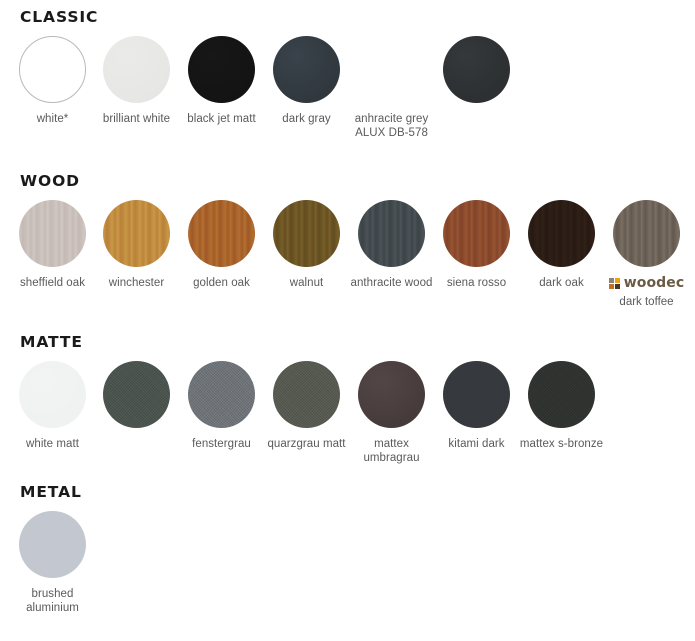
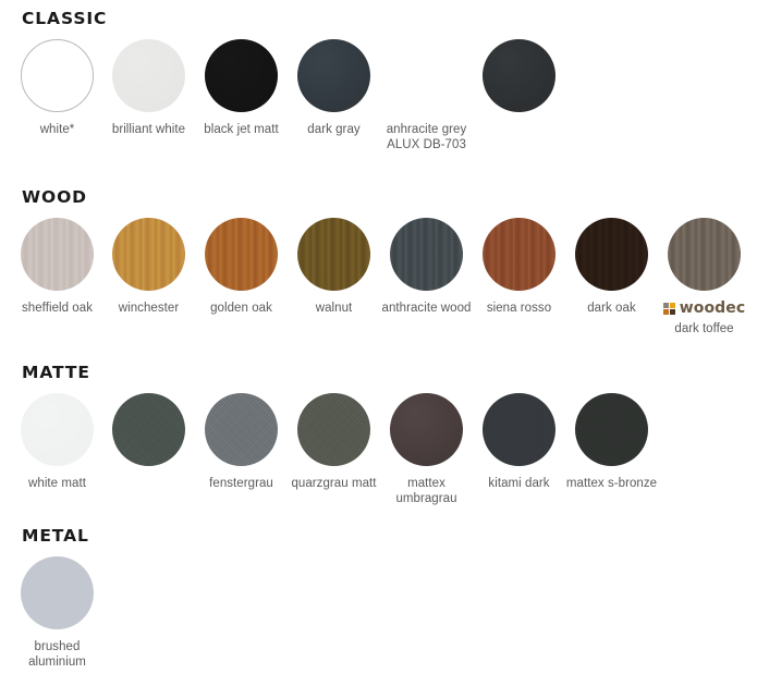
  CLASSIC
  white*
  brilliant white
  black jet matt
  dark gray
- anhracite grey ALUX DB-578
+ anhracite grey ALUX DB-703
  WOOD
  sheffield oak
  winchester
  golden oak
  walnut
  anthracite wood
  siena rosso
  dark oak
  woodec
  dark toffee
  MATTE
  white matt
  fenstergrau
  quarzgrau matt
  mattex umbragrau
  kitami dark
  mattex s-bronze
  METAL
  brushed aluminium
